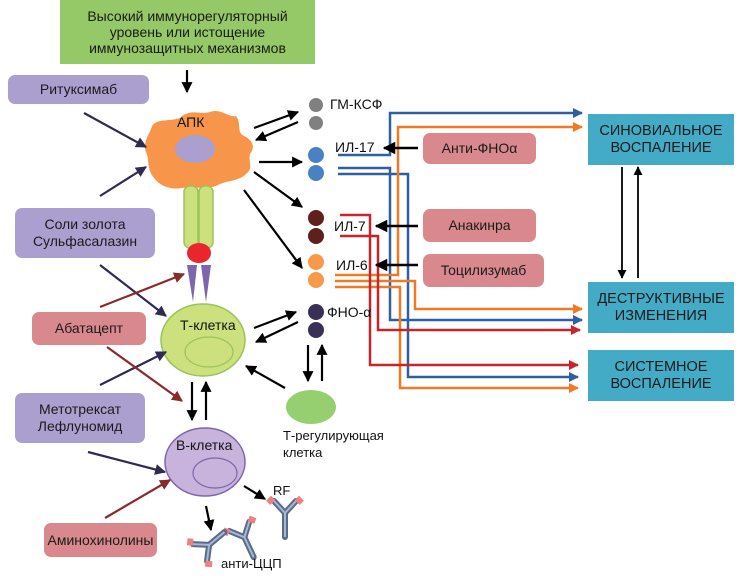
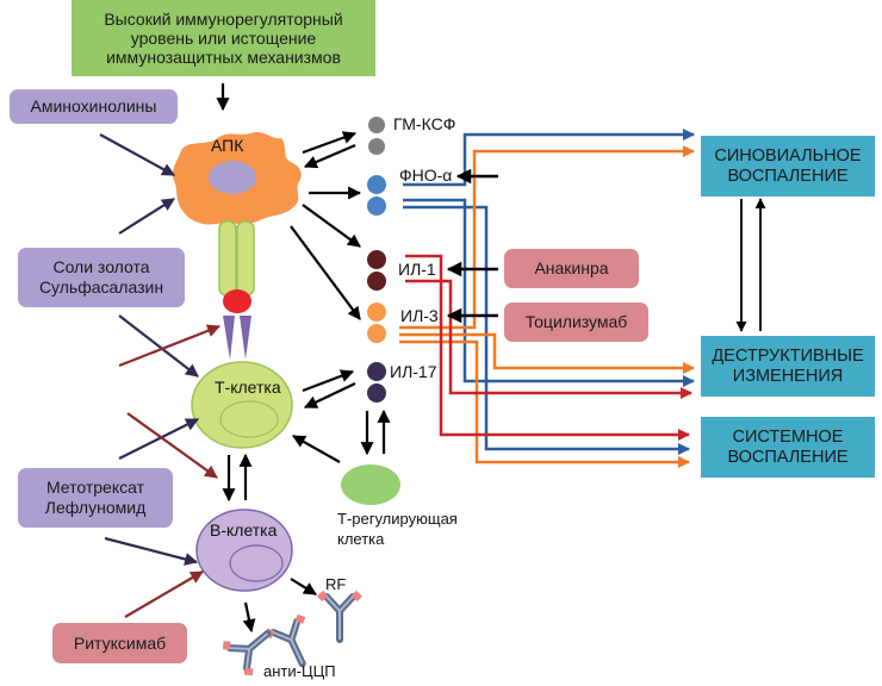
  Высокий иммунорегуляторный
  уровень или истощение
  иммунозащитных механизмов
- Ритуксимаб
+ Аминохинолины
  Соли золота
  Сульфасалазин
- Абатацепт
  Метотрексат
  Лефлуномид
- Аминохинолины
+ Ритуксимаб
- Анти-ФНОα
  Анакинра
  Тоцилизумаб
  СИНОВИАЛЬНОЕ
  ВОСПАЛЕНИЕ
  ДЕСТРУКТИВНЫЕ
  ИЗМЕНЕНИЯ
  СИСТЕМНОЕ
  ВОСПАЛЕНИЕ
  АПК
  Т-клетка
  В-клетка
  Т-регулирующая
  клетка
  ГМ-КСФ
- ИЛ-17
+ ФНО-α
- ИЛ-7
+ ИЛ-1
- ИЛ-6
+ ИЛ-3
- ФНО-α
+ ИЛ-17
  RF
  анти-ЦЦП
